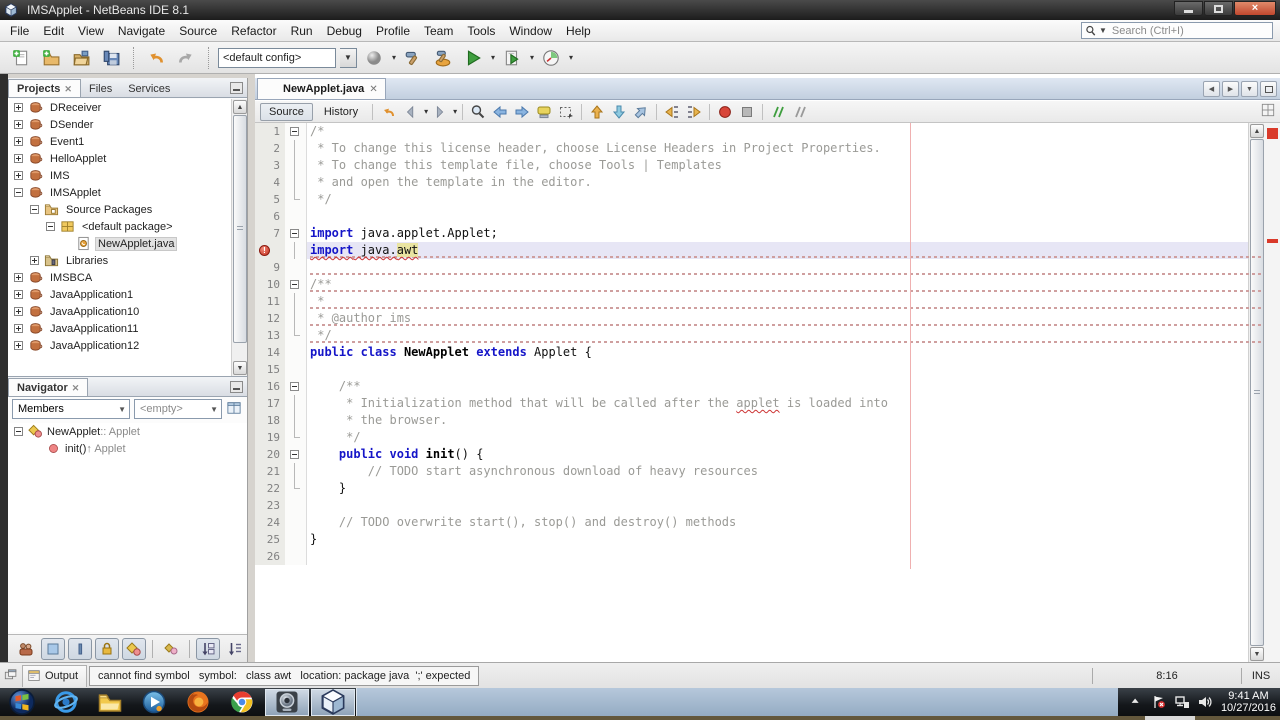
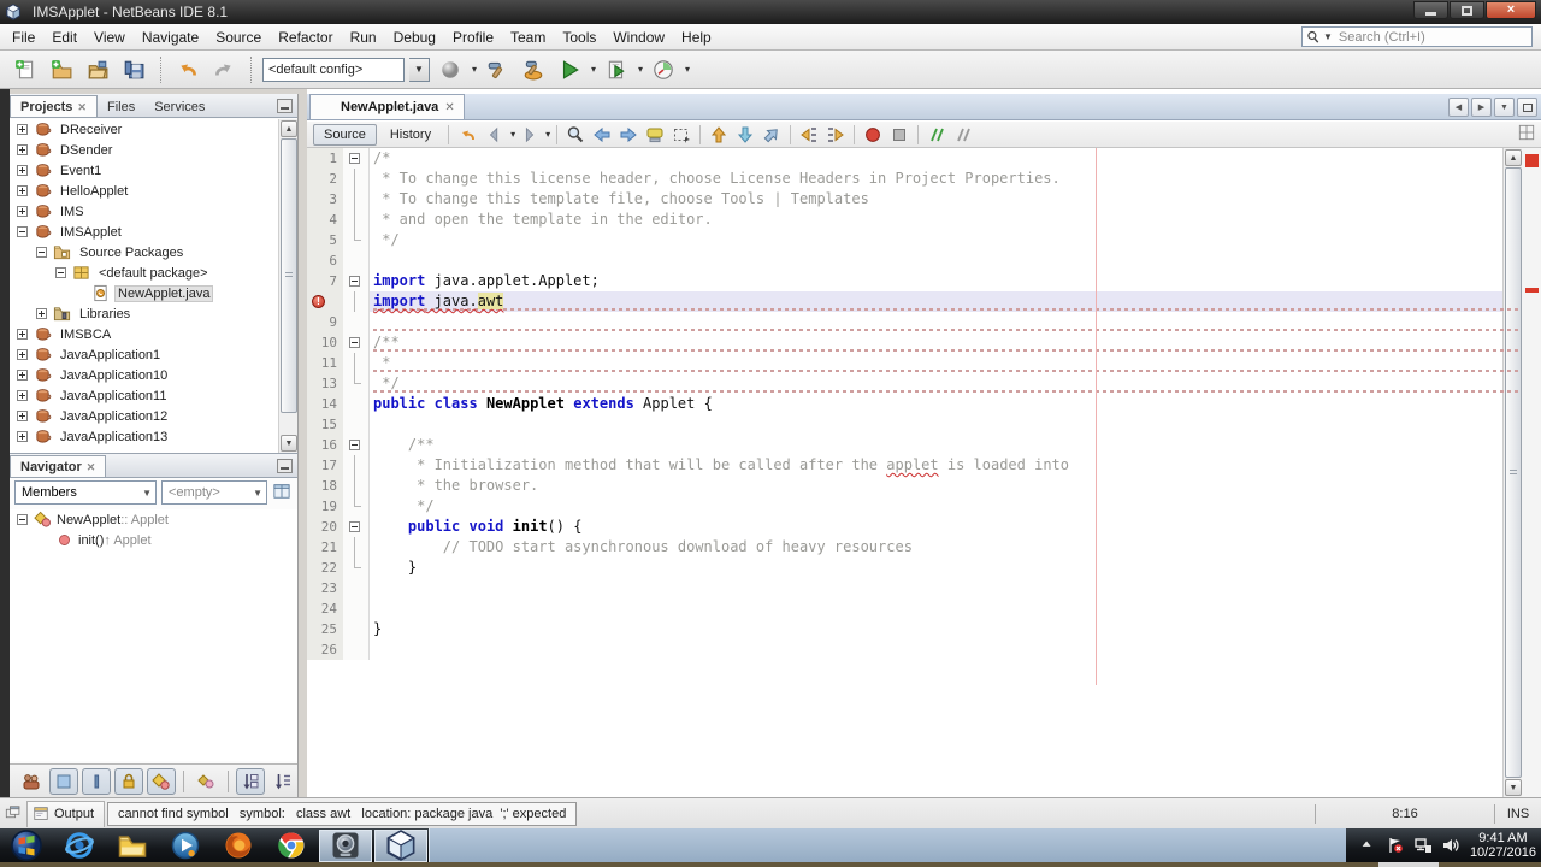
  IMSApplet - NetBeans IDE 8.1
  ×
  File
  Edit
  View
  Navigate
  Source
  Refactor
  Run
  Debug
  Profile
  Team
  Tools
  Window
  Help
  ▼
  Search (Ctrl+I)
  <default config>
  ▼
  ▾
  ▾
  ▾
  ▾
  Projects
  ✕
  Files
  Services
  DReceiver
  DSender
  Event1
  HelloApplet
  IMS
  IMSApplet
  Source Packages
  <default package>
  NewApplet.java
  Libraries
  IMSBCA
  JavaApplication1
  JavaApplication10
  JavaApplication11
  JavaApplication12
+ JavaApplication13
  Navigator
  ✕
  Members
  ▼
  <empty>
  ▼
  NewApplet
  :: Applet
  init()
  ↑ Applet
  NewApplet.java
  ✕
  Source
  History
  ▾
  ▾
  1
  /*
  2
  * To change this license header, choose License Headers in Project Properties.
  3
  * To change this template file, choose Tools | Templates
  4
  * and open the template in the editor.
  5
  */
  6
  7
  import java.applet.Applet;
  !
  import java.awt
  9
  10
  /**
  11
  *
- 12
- * @author ims
  13
  */
  14
  public class NewApplet extends Applet {
  15
  16
  /**
  17
  * Initialization method that will be called after the applet is loaded into
  18
  * the browser.
  19
  */
  20
  public void init() {
  21
  // TODO start asynchronous download of heavy resources
  22
  }
  23
  24
- // TODO overwrite start(), stop() and destroy() methods
  25
  }
  26
  Output
  cannot find symbol symbol: class awt location: package java ';' expected
  8:16
  INS
  9:41 AM
  10/27/2016
